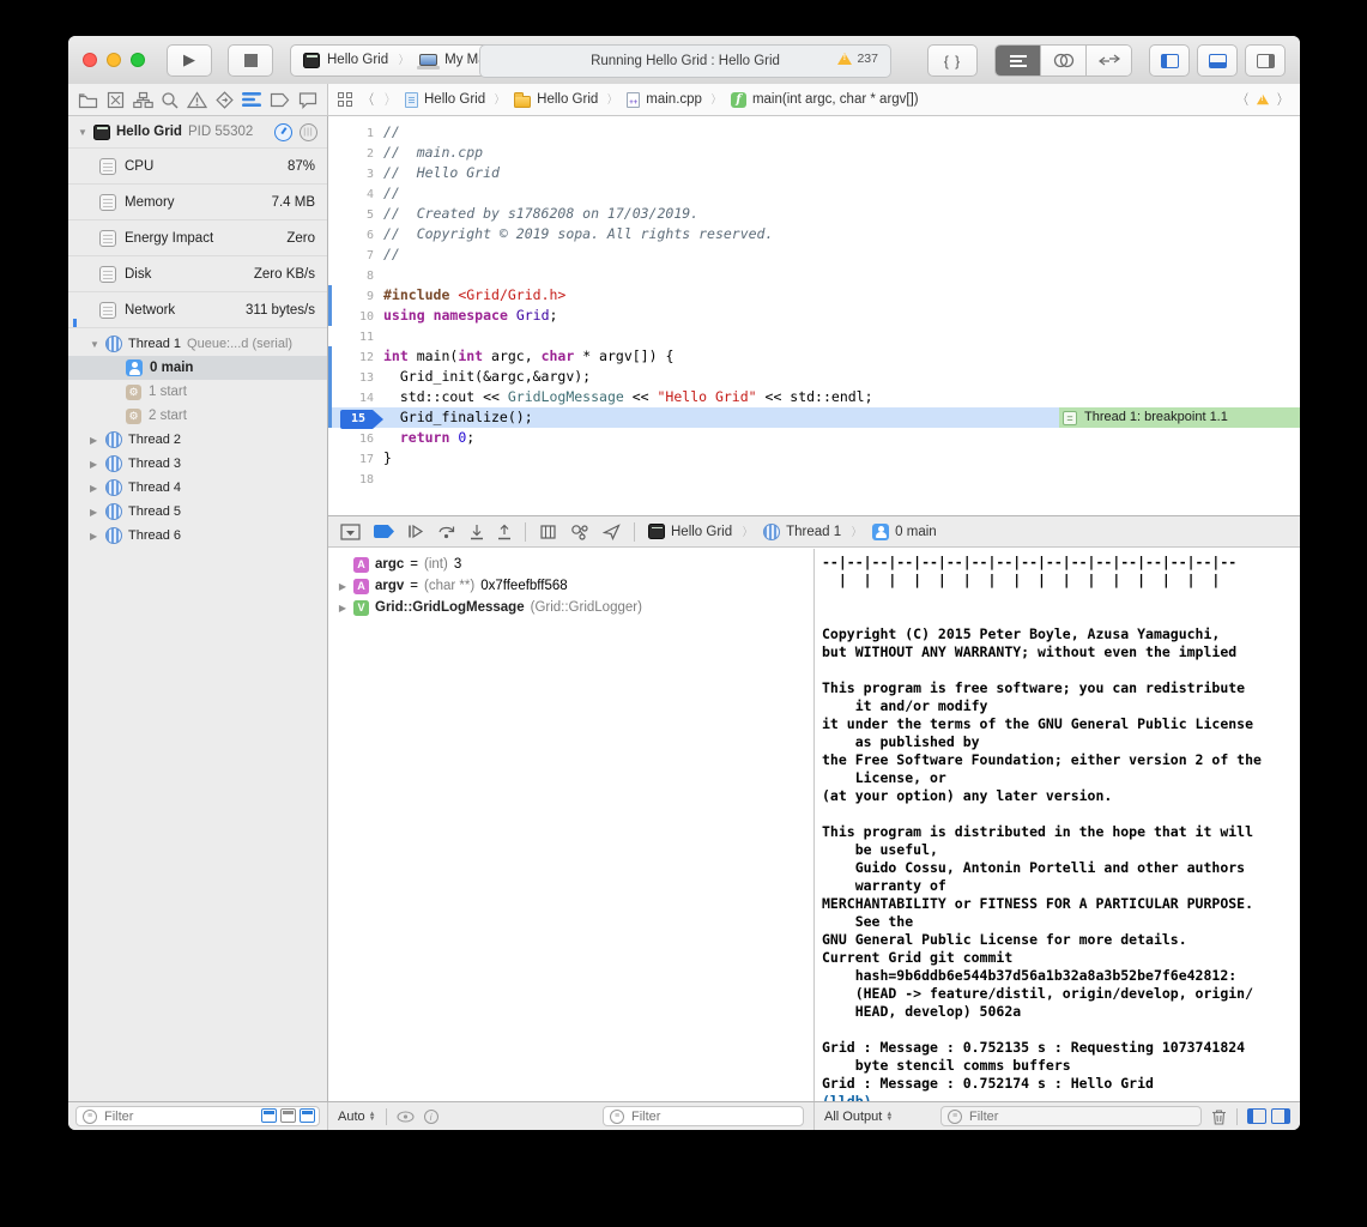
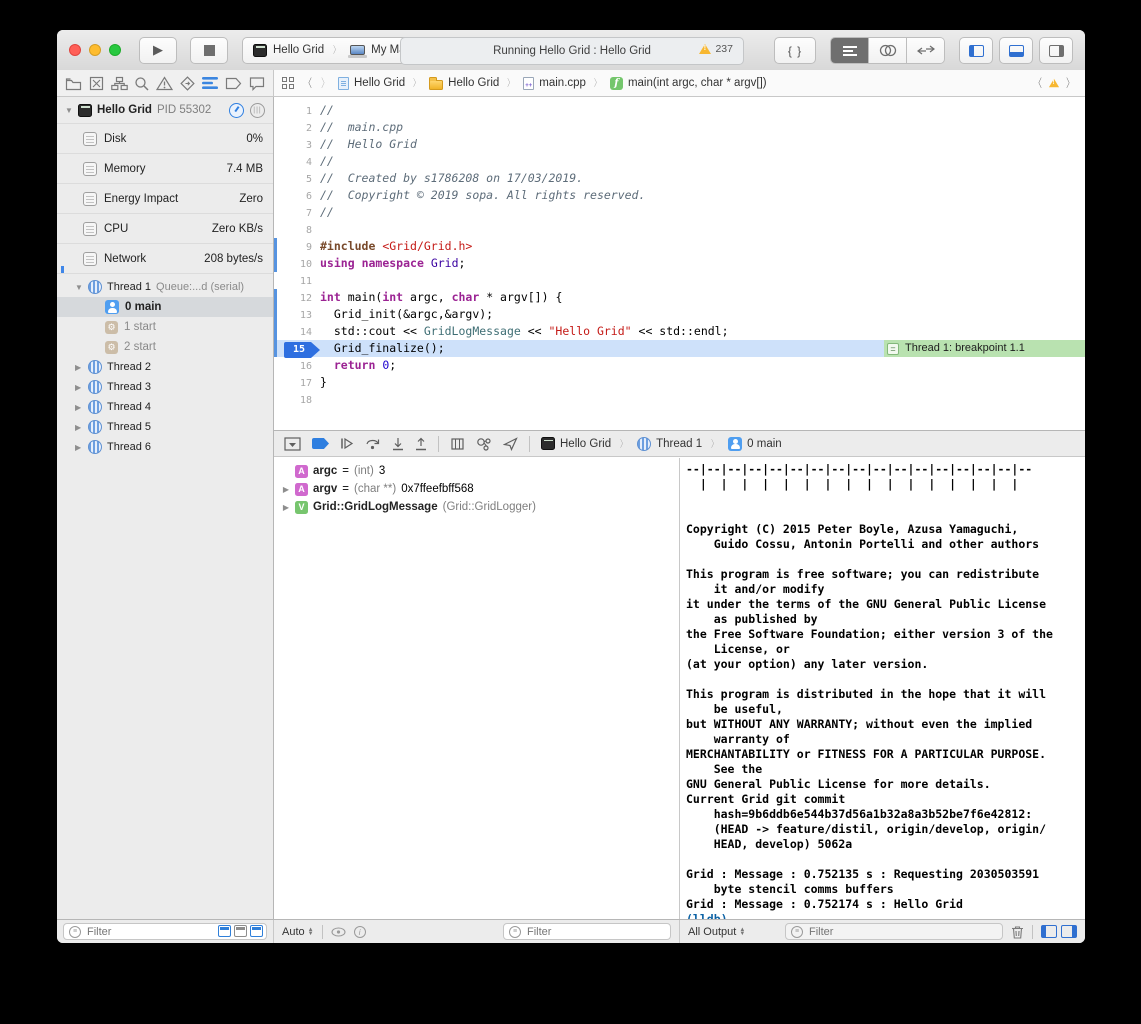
  ▶
  Hello Grid
  〉
  Running Hello Grid : Hello Grid
  237
  { }
  〈
  〉
  Hello Grid
  〉
  Hello Grid
  〉
  main.cpp
  〉
  main(int argc, char * argv[])
  〈
  〉
  ▼
  Hello Grid
  PID 55302
- CPU
+ Disk
- 87%
+ 0%
  Memory
  7.4 MB
  Energy Impact
  Zero
- Disk
+ CPU
  Zero KB/s
  Network
- 311 bytes/s
+ 208 bytes/s
  ▼
  Thread 1
  Queue:...d (serial)
  0 main
  1 start
  2 start
  ▶
  Thread 2
  ▶
  Thread 3
  ▶
  Thread 4
  ▶
  Thread 5
  ▶
  Thread 6
  1
  //
  2
  // main.cpp
  3
  // Hello Grid
  4
  //
  5
  // Created by s1786208 on 17/03/2019.
  6
  // Copyright © 2019 sopa. All rights reserved.
  7
  //
  8
  9
  #include <Grid/Grid.h>
  10
  using namespace Grid;
  11
  12
  int main(int argc, char * argv[]) {
  13
  Grid_init(&argc,&argv);
  14
  std::cout << GridLogMessage << "Hello Grid" << std::endl;
  15
  Grid_finalize();
  =
  Thread 1: breakpoint 1.1
  16
  return 0;
  17
  }
  18
  Hello Grid
  〉
  Thread 1
  〉
  0 main
  A
  argc
  =
  (int)
  3
  ▶
  A
  argv
  =
  (char **)
  0x7ffeefbff568
  ▶
  V
  Grid::GridLogMessage
  (Grid::GridLogger)
  --|--|--|--|--|--|--|--|--|--|--|--|--|--|--|--|--
  | | | | | | | | | | | | | | | |
  Copyright (C) 2015 Peter Boyle, Azusa Yamaguchi,
- but WITHOUT ANY WARRANTY; without even the implied
+ Guido Cossu, Antonin Portelli and other authors
  This program is free software; you can redistribute
  it and/or modify
  it under the terms of the GNU General Public License
  as published by
- the Free Software Foundation; either version 2 of the
+ the Free Software Foundation; either version 3 of the
  License, or
  (at your option) any later version.
  This program is distributed in the hope that it will
  be useful,
- Guido Cossu, Antonin Portelli and other authors
+ but WITHOUT ANY WARRANTY; without even the implied
  warranty of
  MERCHANTABILITY or FITNESS FOR A PARTICULAR PURPOSE.
  See the
  GNU General Public License for more details.
  Current Grid git commit
  hash=9b6ddb6e544b37d56a1b32a8a3b52be7f6e42812:
  (HEAD -> feature/distil, origin/develop, origin/
  HEAD, develop) 5062a
- Grid : Message : 0.752135 s : Requesting 1073741824
+ Grid : Message : 0.752135 s : Requesting 2030503591
  byte stencil comms buffers
  Grid : Message : 0.752174 s : Hello Grid
  Filter
  Auto
  i
  Filter
  All Output
  Filter
